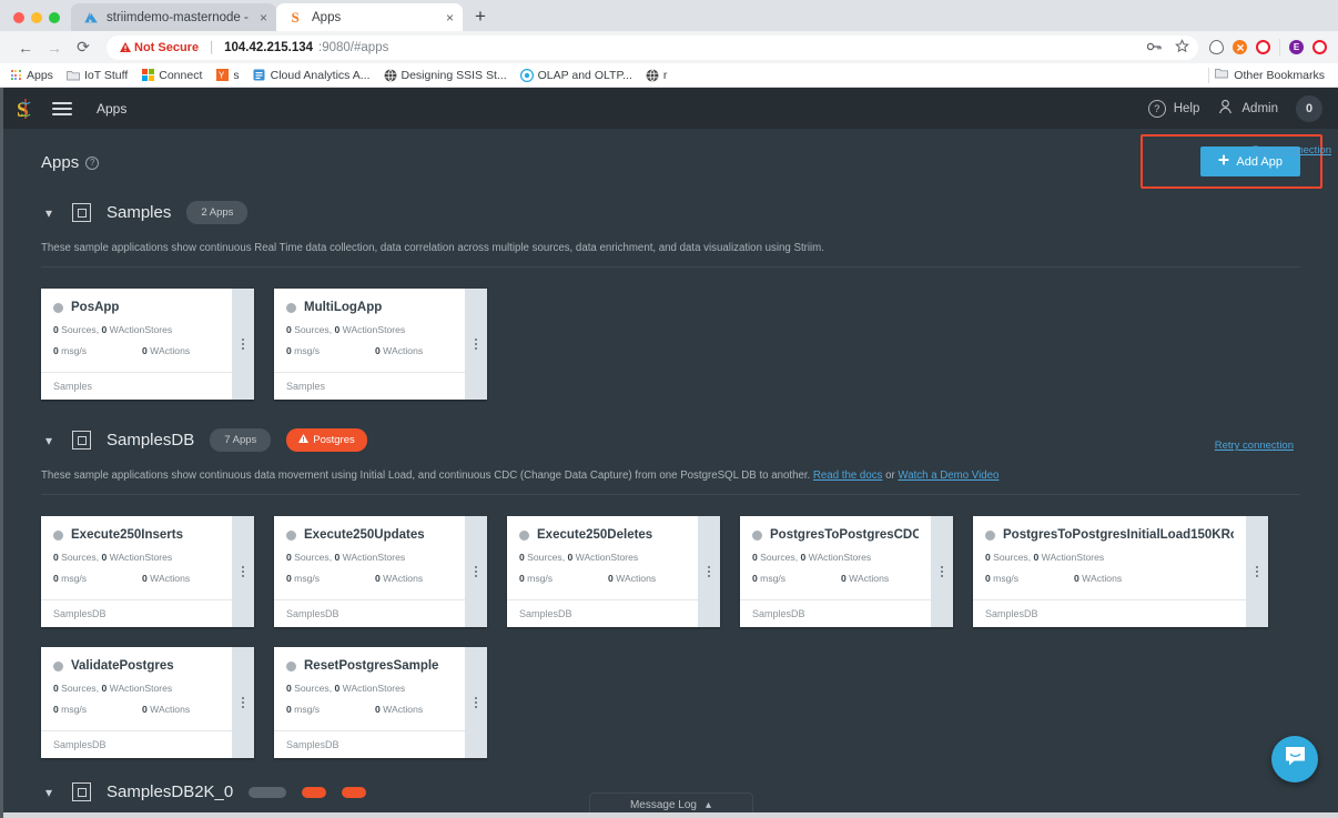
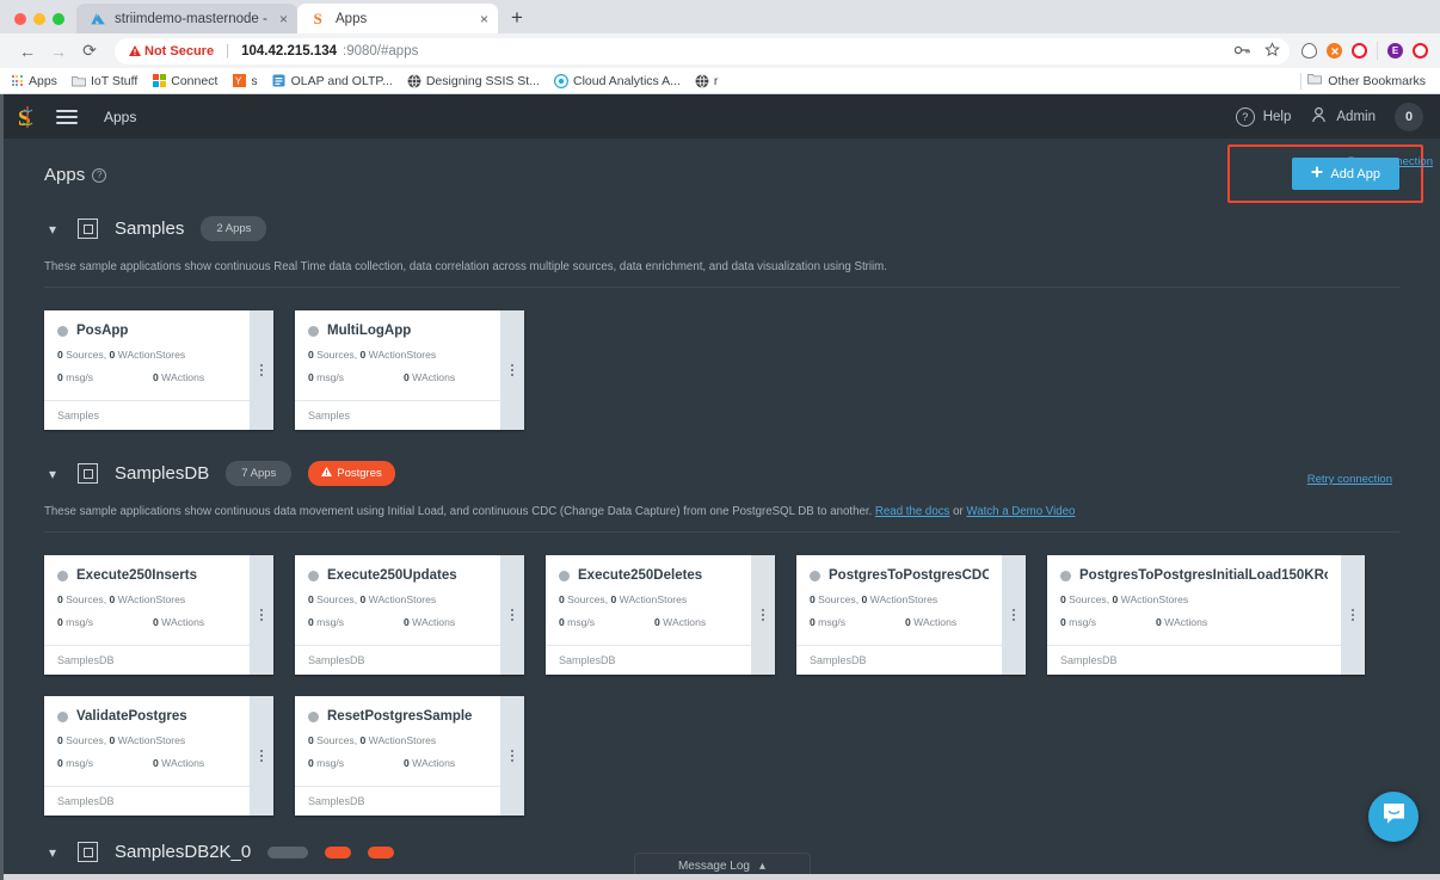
  striimdemo-masternode -
  ×
  S
  Apps
  ×
  +
  ←
  →
  ⟳
  Not Secure
  |
  104.42.215.134
  :9080/#apps
  E
  Apps
  IoT Stuff
  Connect
  Y
  s
- Cloud Analytics A...
+ OLAP and OLTP...
  Designing SSIS St...
- OLAP and OLTP...
+ Cloud Analytics A...
  r
  Other Bookmarks
  S
  Apps
  ?
  Help
  Admin
  0
  Apps
  ?
  Add App
  ▾
  Samples
  2 Apps
  These sample applications show continuous Real Time data collection, data correlation across multiple sources, data enrichment, and data visualization using Striim.
  PosApp
  0 Sources, 0 WActionStores
  0 msg/s
  0 WActions
  Samples
  MultiLogApp
  0 Sources, 0 WActionStores
  0 msg/s
  0 WActions
  Samples
  ▾
  SamplesDB
  7 Apps
  Postgres
  Retry connection
  These sample applications show continuous data movement using Initial Load, and continuous CDC (Change Data Capture) from one PostgreSQL DB to another. Read the docs or Watch a Demo Video
  Execute250Inserts
  0 Sources, 0 WActionStores
  0 msg/s
  0 WActions
  SamplesDB
  Execute250Updates
  0 Sources, 0 WActionStores
  0 msg/s
  0 WActions
  SamplesDB
  Execute250Deletes
  0 Sources, 0 WActionStores
  0 msg/s
  0 WActions
  SamplesDB
  PostgresToPostgresCDC
  0 Sources, 0 WActionStores
  0 msg/s
  0 WActions
  SamplesDB
  PostgresToPostgresInitialLoad150KR
  0 Sources, 0 WActionStores
  0 msg/s
  0 WActions
  SamplesDB
  ValidatePostgres
  0 Sources, 0 WActionStores
  0 msg/s
  0 WActions
  SamplesDB
  ResetPostgresSample
  0 Sources, 0 WActionStores
  0 msg/s
  0 WActions
  SamplesDB
  ▾
  SamplesDB2K_0
  Retry connection
  Message Log
  ▴
